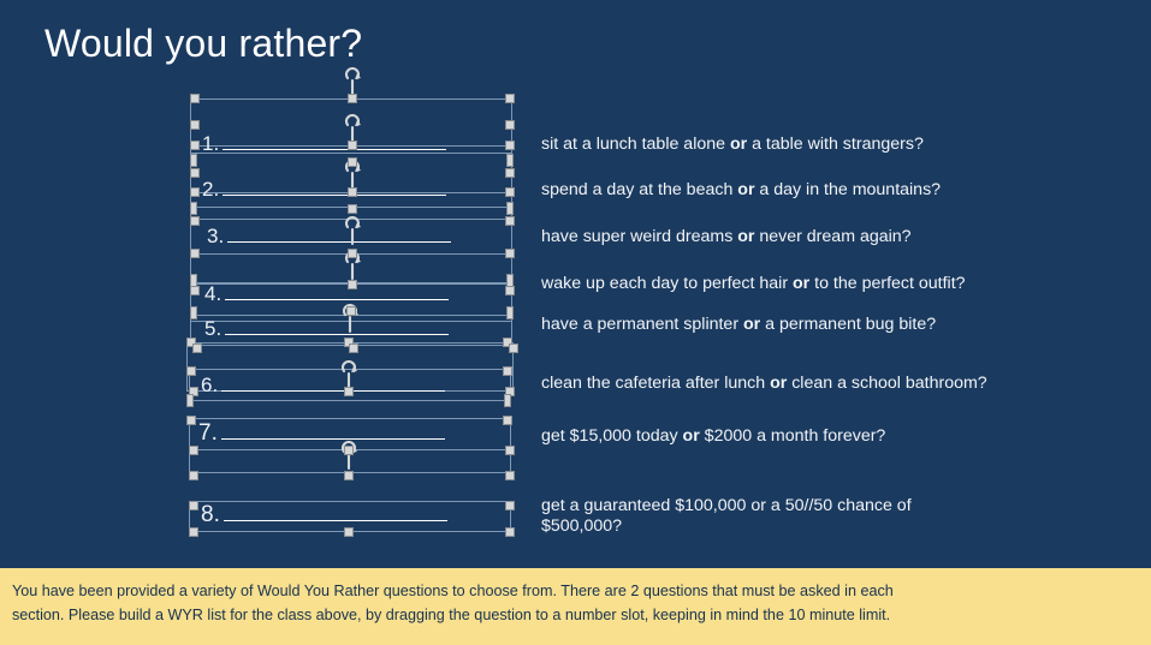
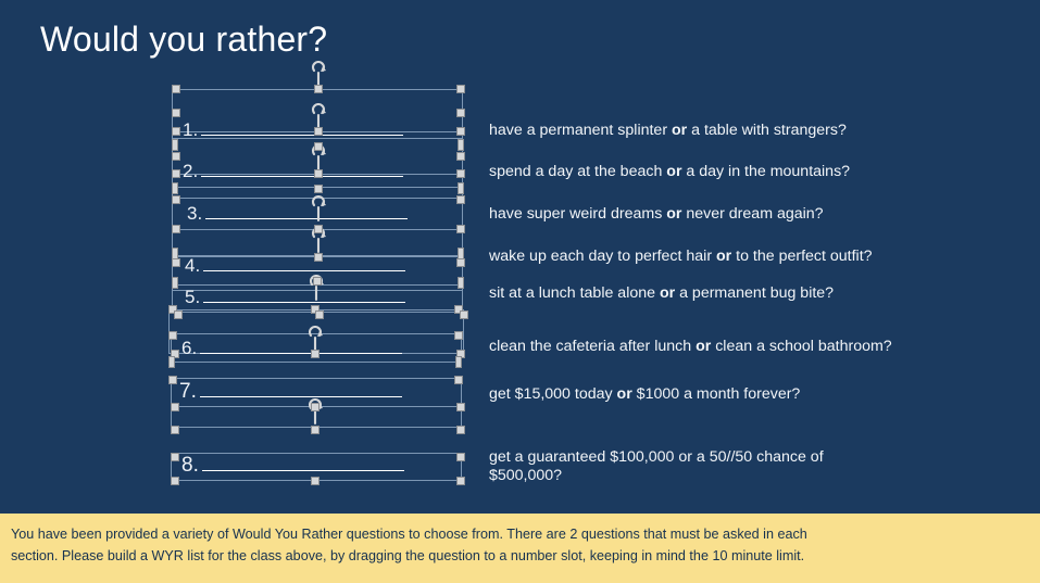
  Would you rather?
  1.
  2.
  3.
  4.
  5.
  6.
  7.
  8.
- sit at a lunch table alone or a table with strangers?
+ have a permanent splinter or a table with strangers?
  spend a day at the beach or a day in the mountains?
  have super weird dreams or never dream again?
  wake up each day to perfect hair or to the perfect outfit?
- have a permanent splinter or a permanent bug bite?
+ sit at a lunch table alone or a permanent bug bite?
  clean the cafeteria after lunch or clean a school bathroom?
- get $15,000 today or $2000 a month forever?
+ get $15,000 today or $1000 a month forever?
  get a guaranteed $100,000 or a 50//50 chance of $500,000?
  You have been provided a variety of Would You Rather questions to choose from. There are 2 questions that must be asked in each
  section. Please build a WYR list for the class above, by dragging the question to a number slot, keeping in mind the 10 minute limit.
